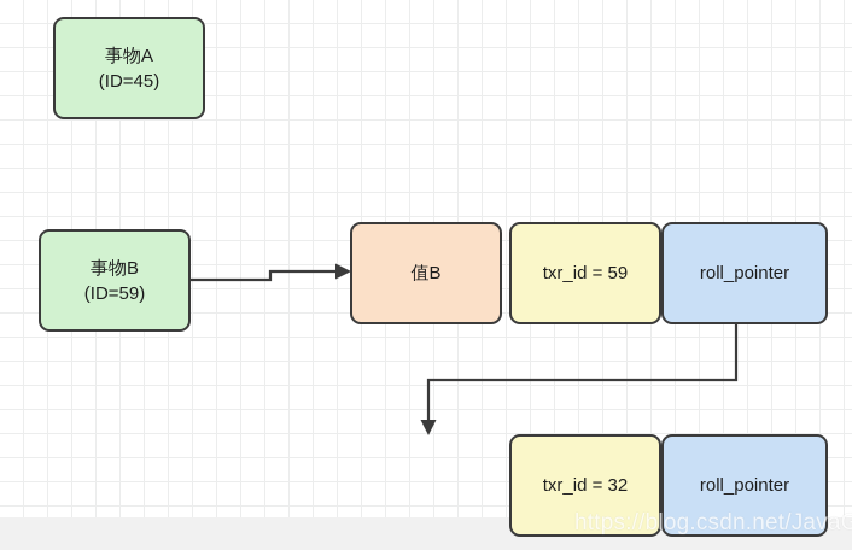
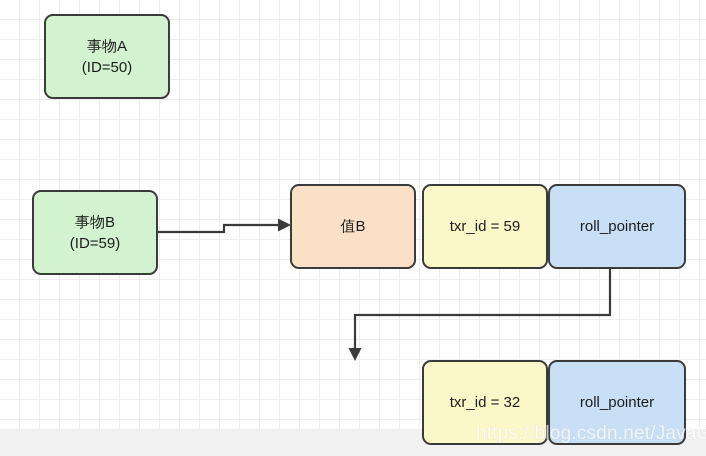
  事物A
- (ID=45)
+ (ID=50)
  事物B
  (ID=59)
  值B
  txr_id = 59
  roll_pointer
  txr_id = 32
  roll_pointer
  https://blog.csdn.net/JavaG
